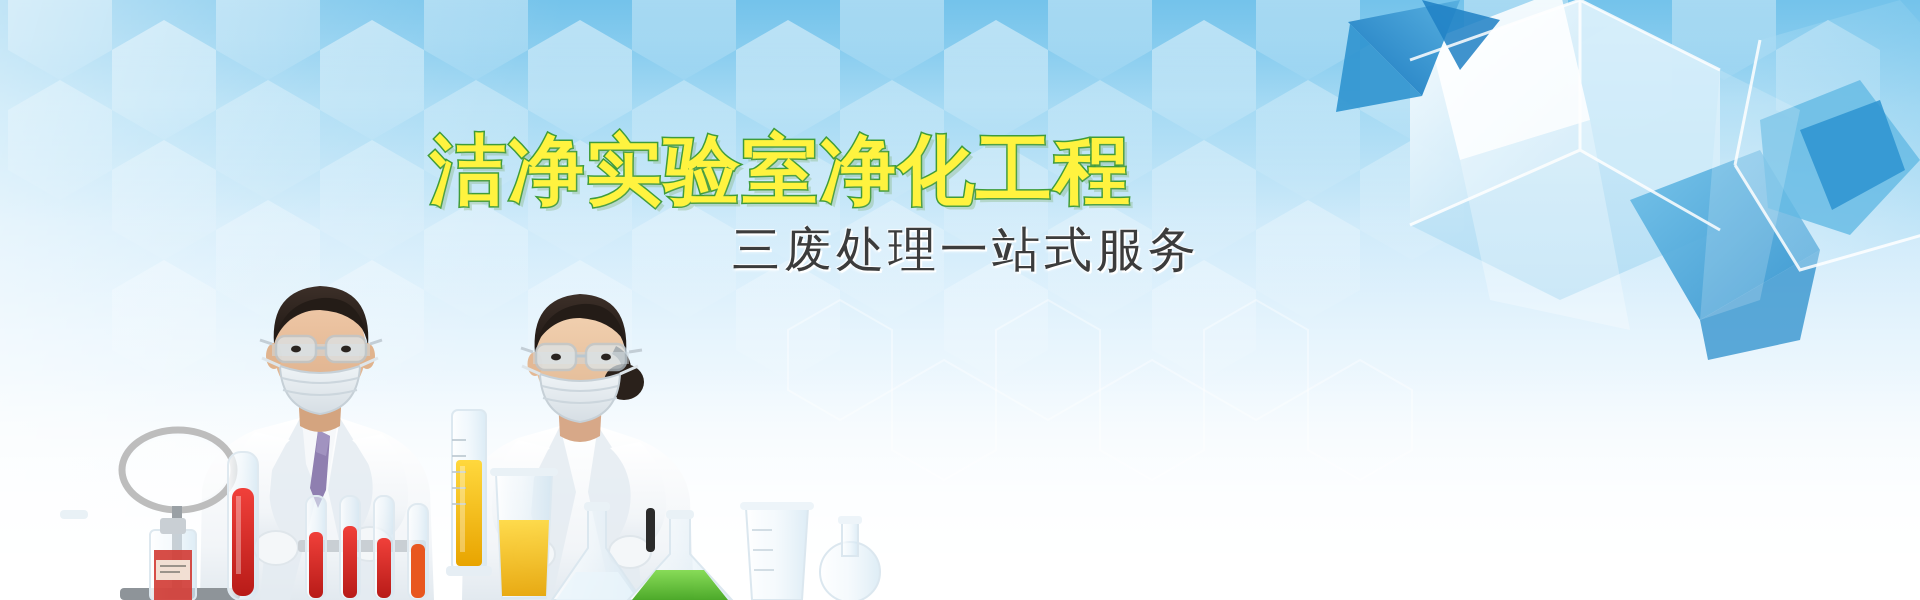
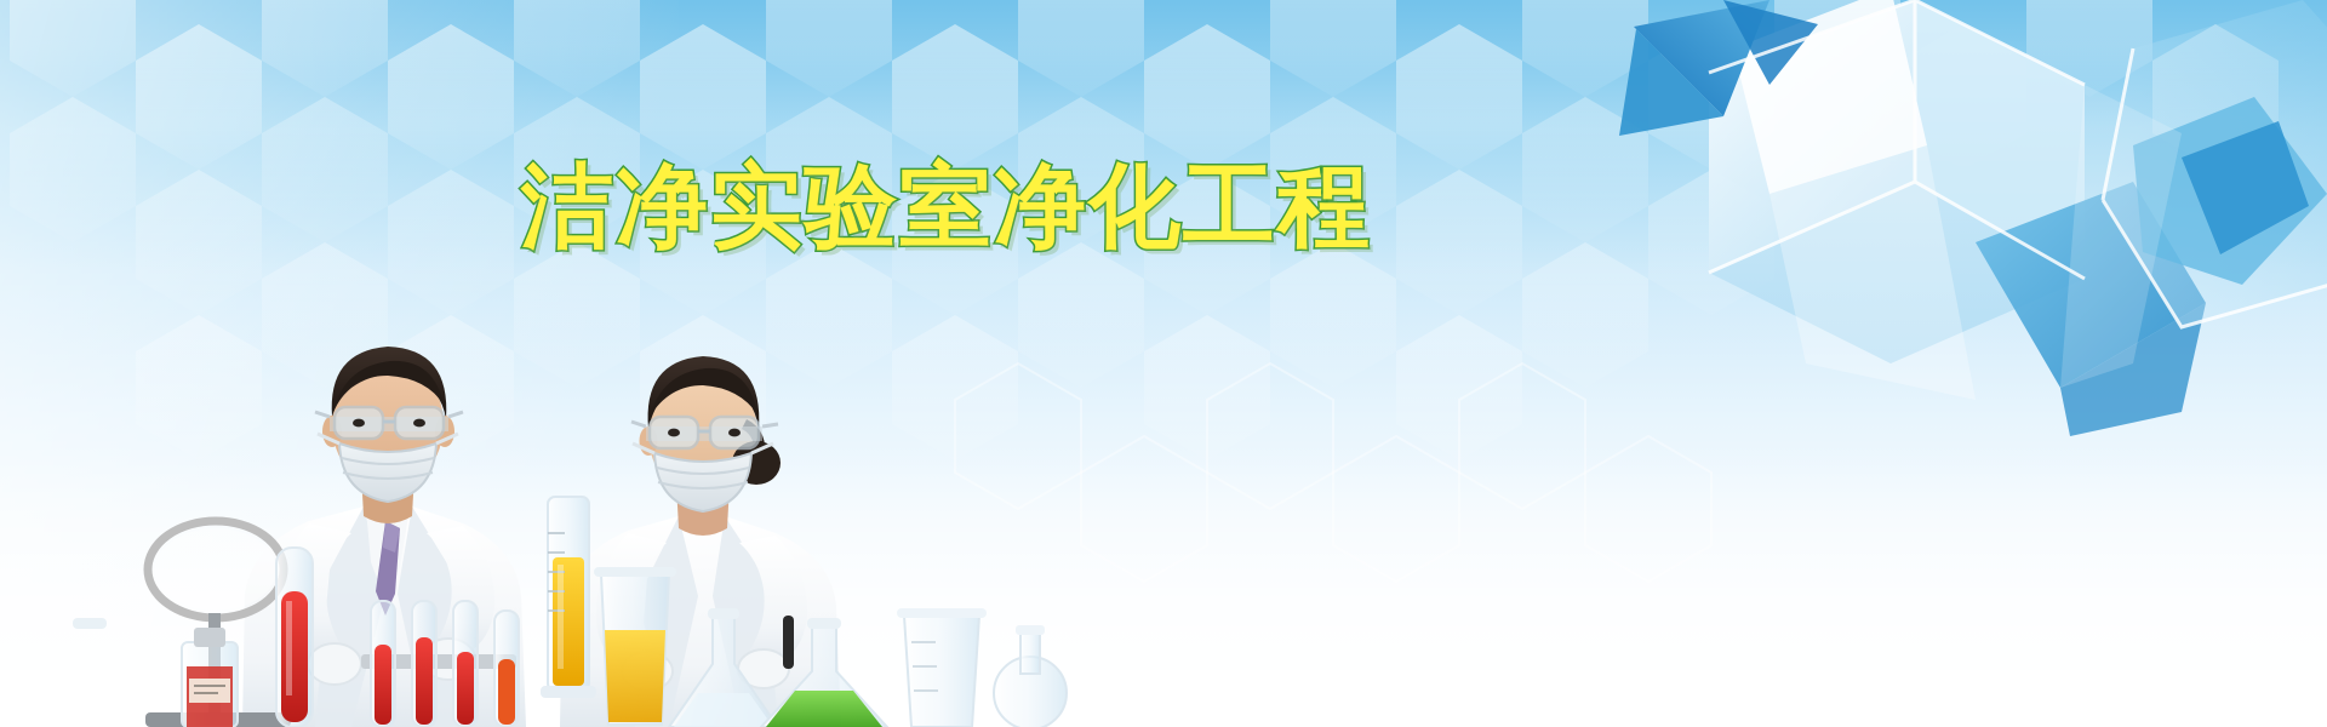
  洁净实验室净化工程
- 三废处理一站式服务
